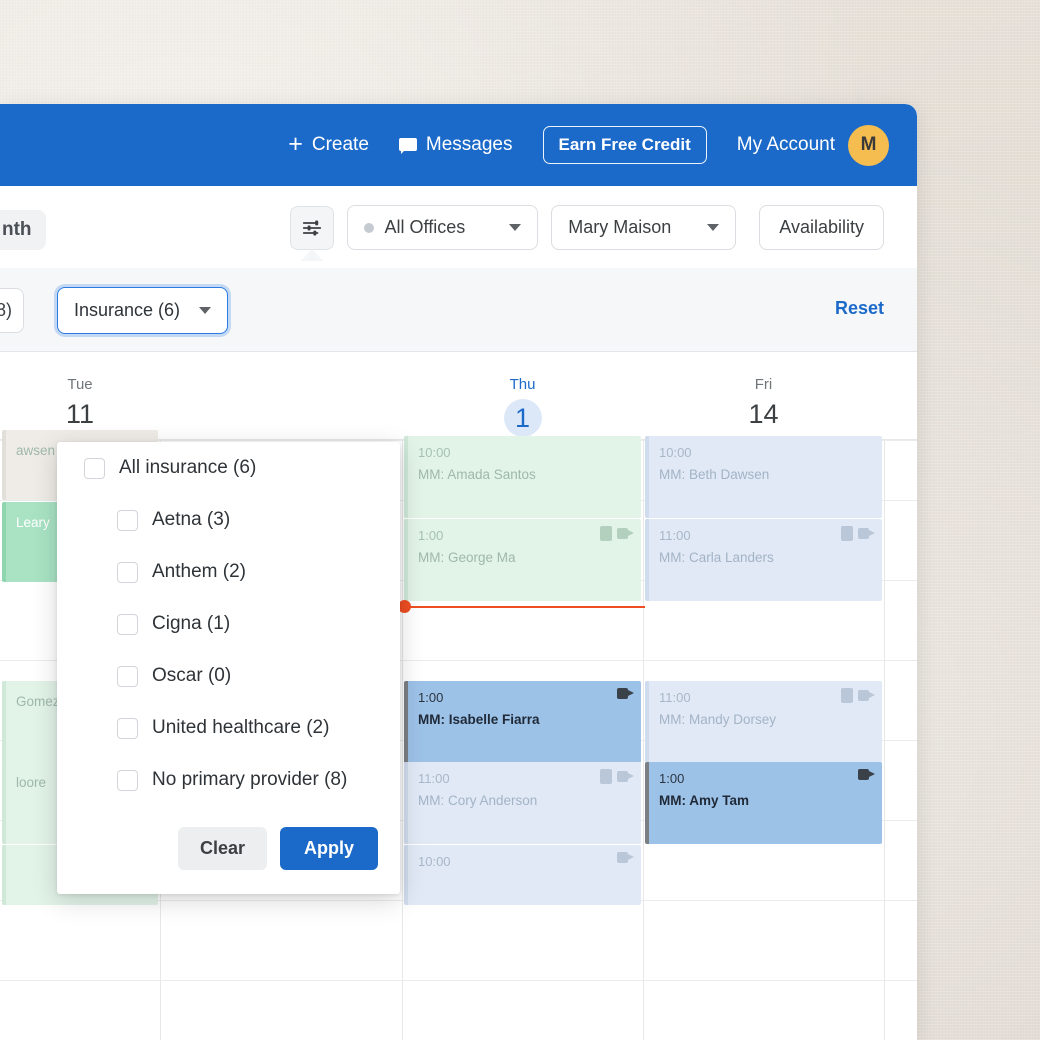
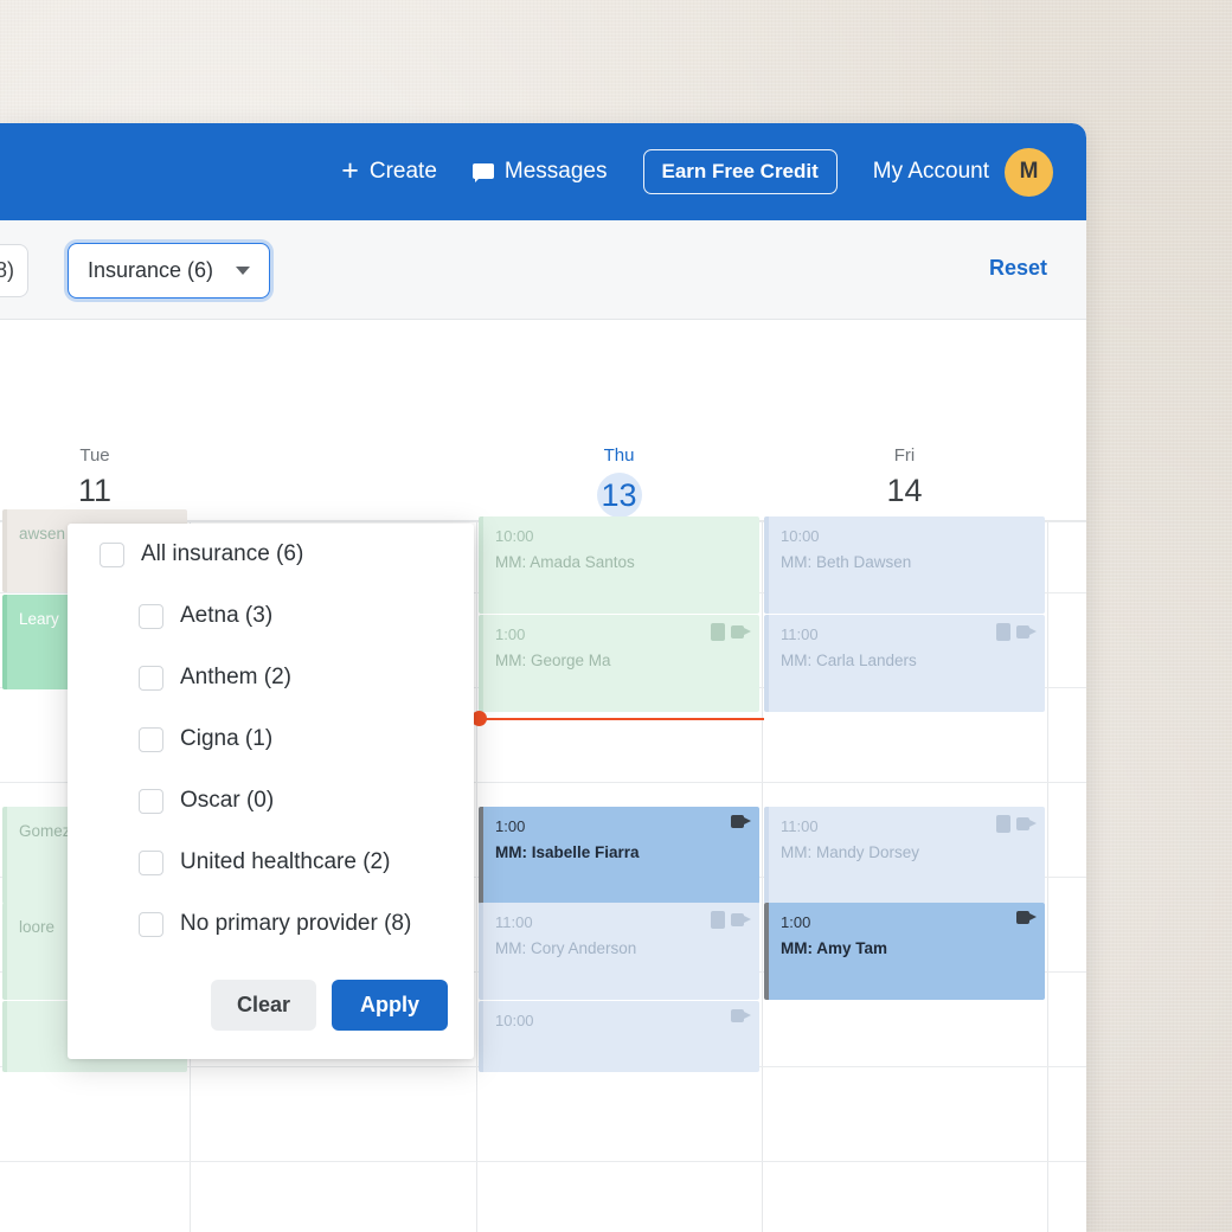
  +
  Create
  Messages
  Earn Free Credit
  My Account
  M
- nth
- All Offices
- Mary Maison
- Availability
  Insurance (6)
  Reset
  Tue
  11
  Thu
- 1
+ 13
  Fri
  14
  awsen
  Leary
  10:00
  MM: Amada Santos
  10:00
  MM: Beth Dawsen
  1:00
  MM: George Ma
  11:00
  MM: Carla Landers
  Gome
  1:00
  MM: Isabelle Fiarra
  11:00
  MM: Mandy Dorsey
  loore
  11:00
  MM: Cory Anderson
  1:00
  MM: Amy Tam
  10:00
  All insurance (6)
  Aetna (3)
  Anthem (2)
  Cigna (1)
  Oscar (0)
  United healthcare (2)
  No primary provider (8)
  Clear
  Apply
